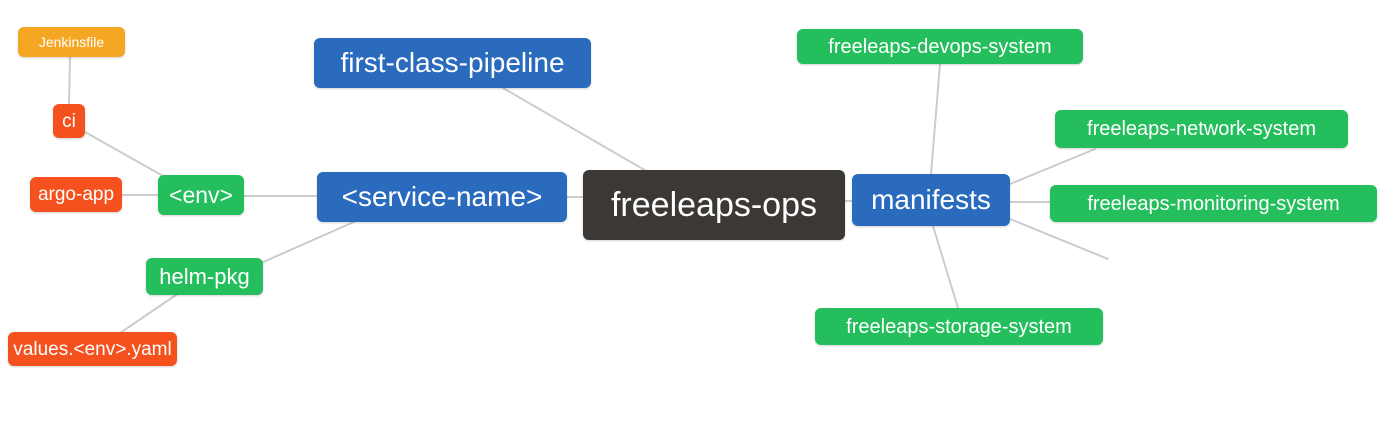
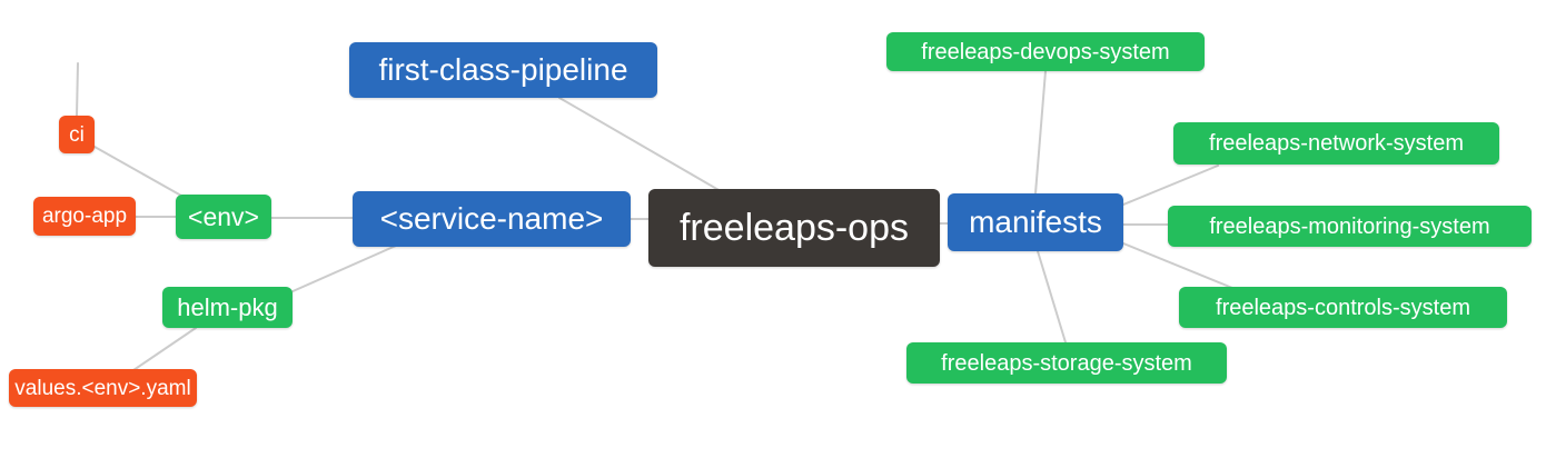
- Jenkinsfile
  ci
  argo-app
  <env>
  helm-pkg
  values.<env>.yaml
  first-class-pipeline
  <service-name>
  freeleaps-ops
  manifests
  freeleaps-devops-system
  freeleaps-network-system
  freeleaps-monitoring-system
+ freeleaps-controls-system
  freeleaps-storage-system
